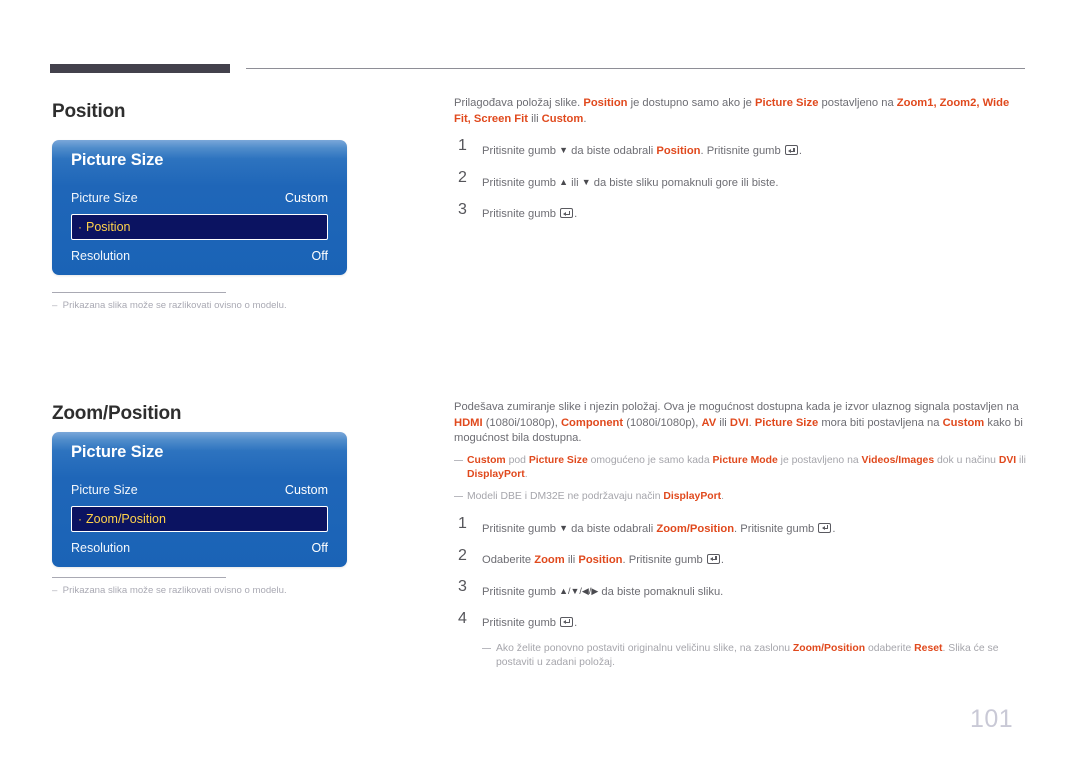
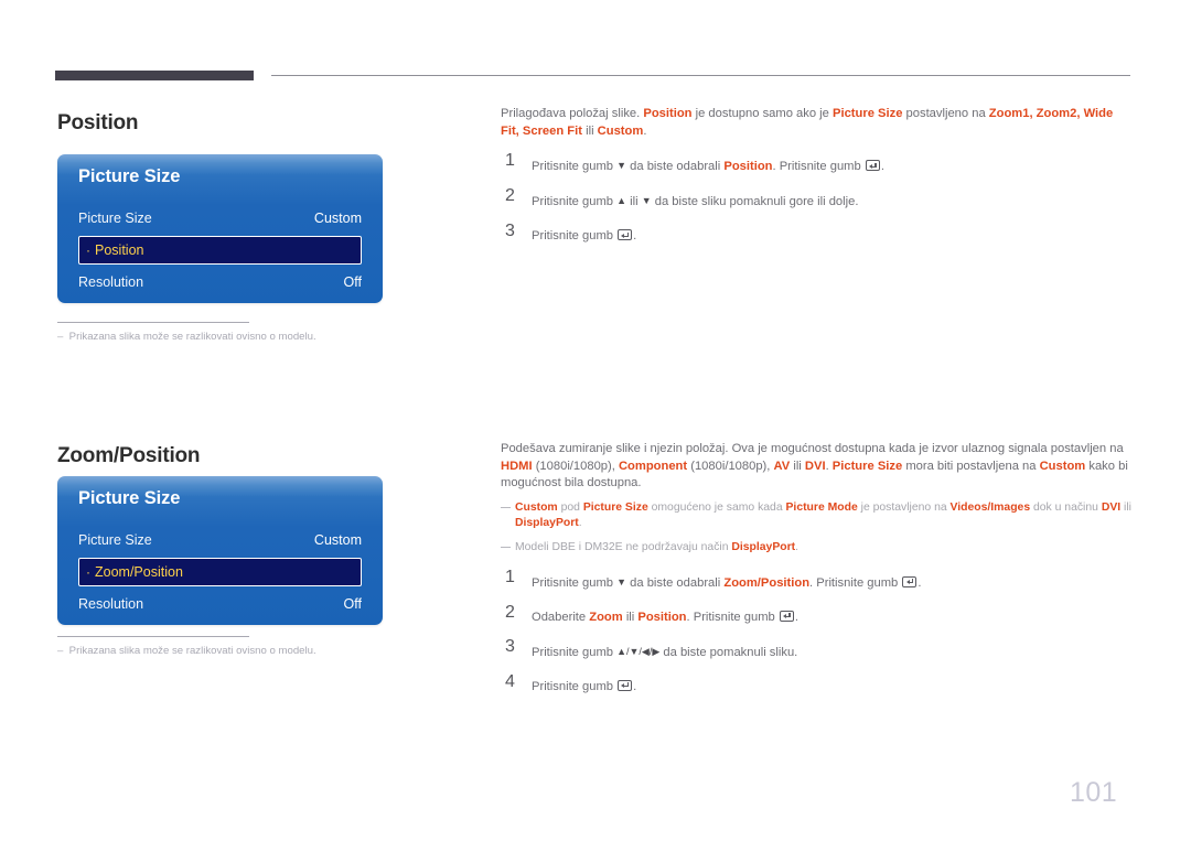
  Position
  Picture Size
  Picture Size
  Custom
  ·
  Position
  Resolution
  Off
  – Prikazana slika može se razlikovati ovisno o modelu.
  Prilagođava položaj slike. Position je dostupno samo ako je Picture Size postavljeno na Zoom1, Zoom2, Wide Fit, Screen Fit ili Custom.
  1
  Pritisnite gumb ▼ da biste odabrali Position. Pritisnite gumb .
  2
- Pritisnite gumb ▲ ili ▼ da biste sliku pomaknuli gore ili biste.
+ Pritisnite gumb ▲ ili ▼ da biste sliku pomaknuli gore ili dolje.
  3
  Pritisnite gumb .
  Zoom/Position
  Picture Size
  Picture Size
  Custom
  ·
  Zoom/Position
  Resolution
  Off
  – Prikazana slika može se razlikovati ovisno o modelu.
  Podešava zumiranje slike i njezin položaj. Ova je mogućnost dostupna kada je izvor ulaznog signala postavljen na HDMI (1080i/1080p), Component (1080i/1080p), AV ili DVI. Picture Size mora biti postavljena na Custom kako bi mogućnost bila dostupna.
  Custom pod Picture Size omogućeno je samo kada Picture Mode je postavljeno na Videos/Images dok u načinu DVI ili DisplayPort.
  Modeli DBE i DM32E ne podržavaju način DisplayPort.
  1
  Pritisnite gumb ▼ da biste odabrali Zoom/Position. Pritisnite gumb .
  2
  Odaberite Zoom ili Position. Pritisnite gumb .
  3
  Pritisnite gumb ▲/▼/◀/▶ da biste pomaknuli sliku.
  4
  Pritisnite gumb .
- Ako želite ponovno postaviti originalnu veličinu slike, na zaslonu Zoom/Position odaberite Reset. Slika će se postaviti u zadani položaj.
  101
